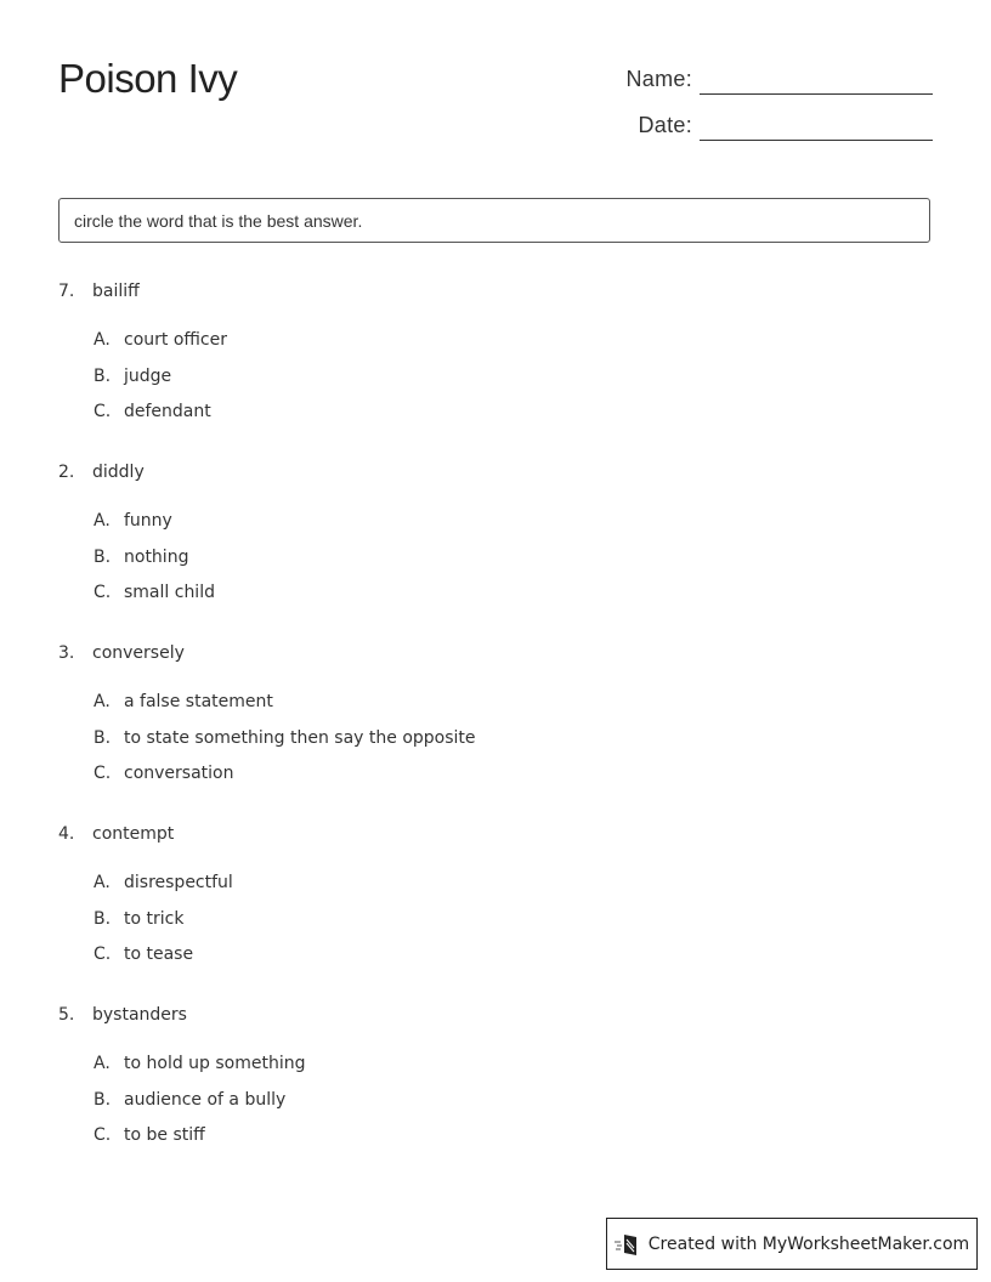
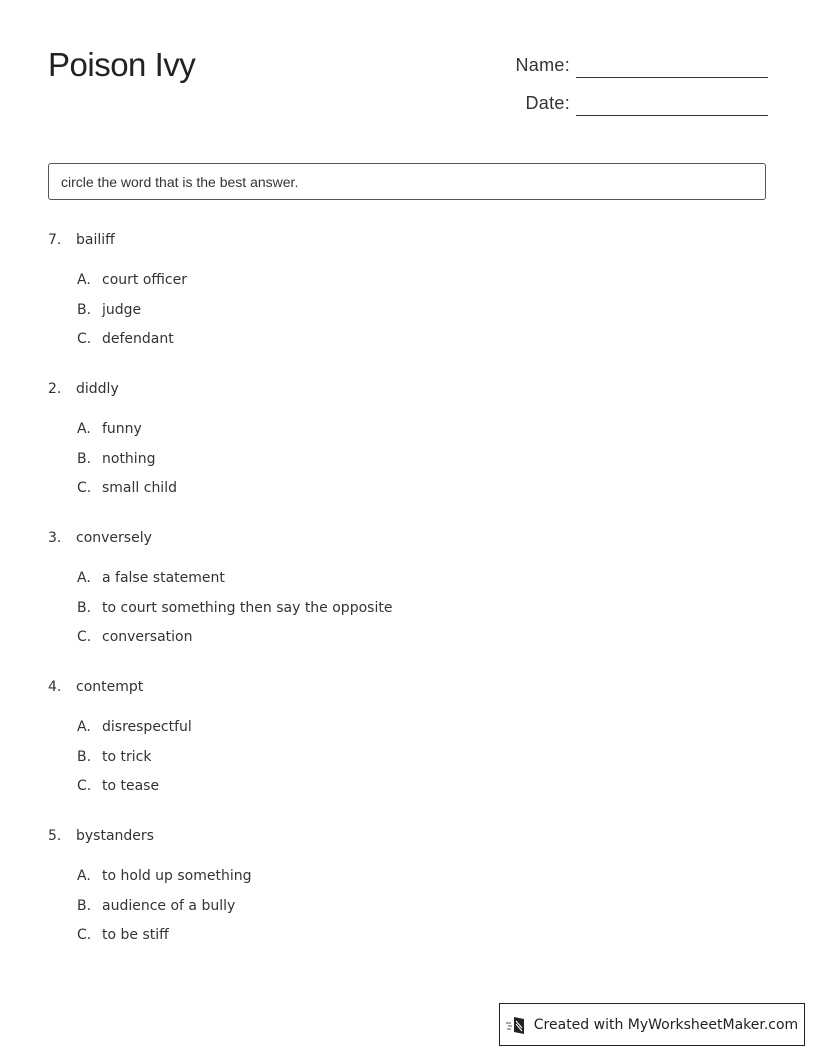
  Poison Ivy
  Name:
  Date:
  circle the word that is the best answer.
  7.
  bailiff
  A.
  court officer
  B.
  judge
  C.
  defendant
  2.
  diddly
  A.
  funny
  B.
  nothing
  C.
  small child
  3.
  conversely
  A.
  a false statement
  B.
- to state something then say the opposite
+ to court something then say the opposite
  C.
  conversation
  4.
  contempt
  A.
  disrespectful
  B.
  to trick
  C.
  to tease
  5.
  bystanders
  A.
  to hold up something
  B.
  audience of a bully
  C.
  to be stiff
  Created with MyWorksheetMaker.com
